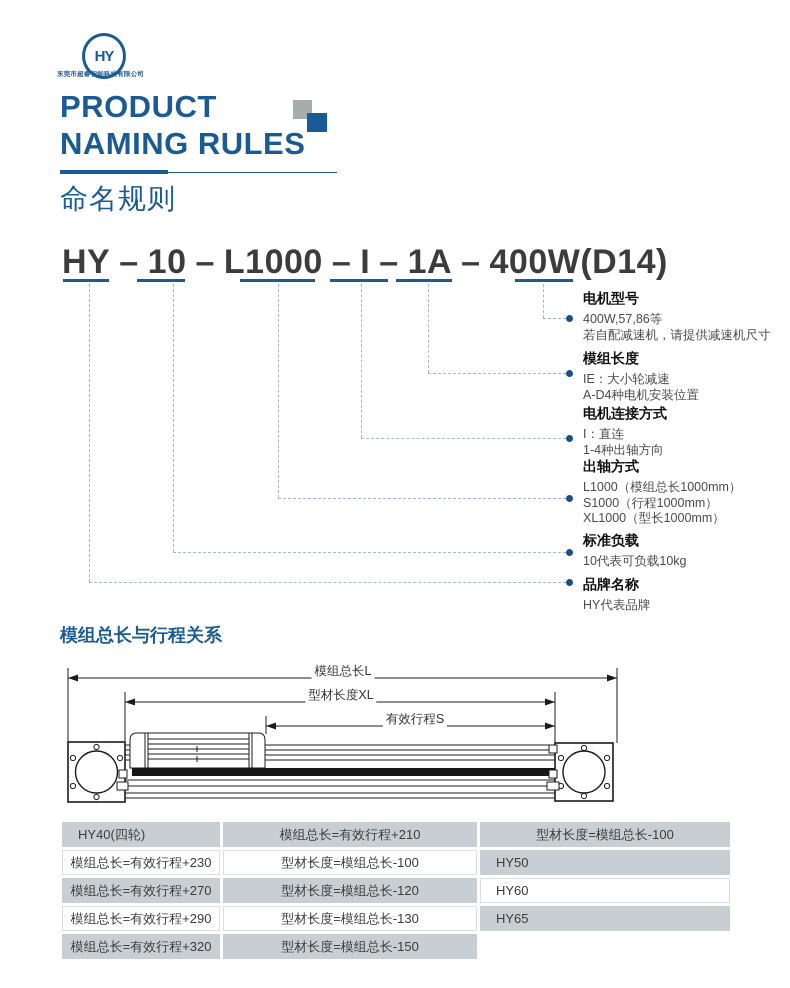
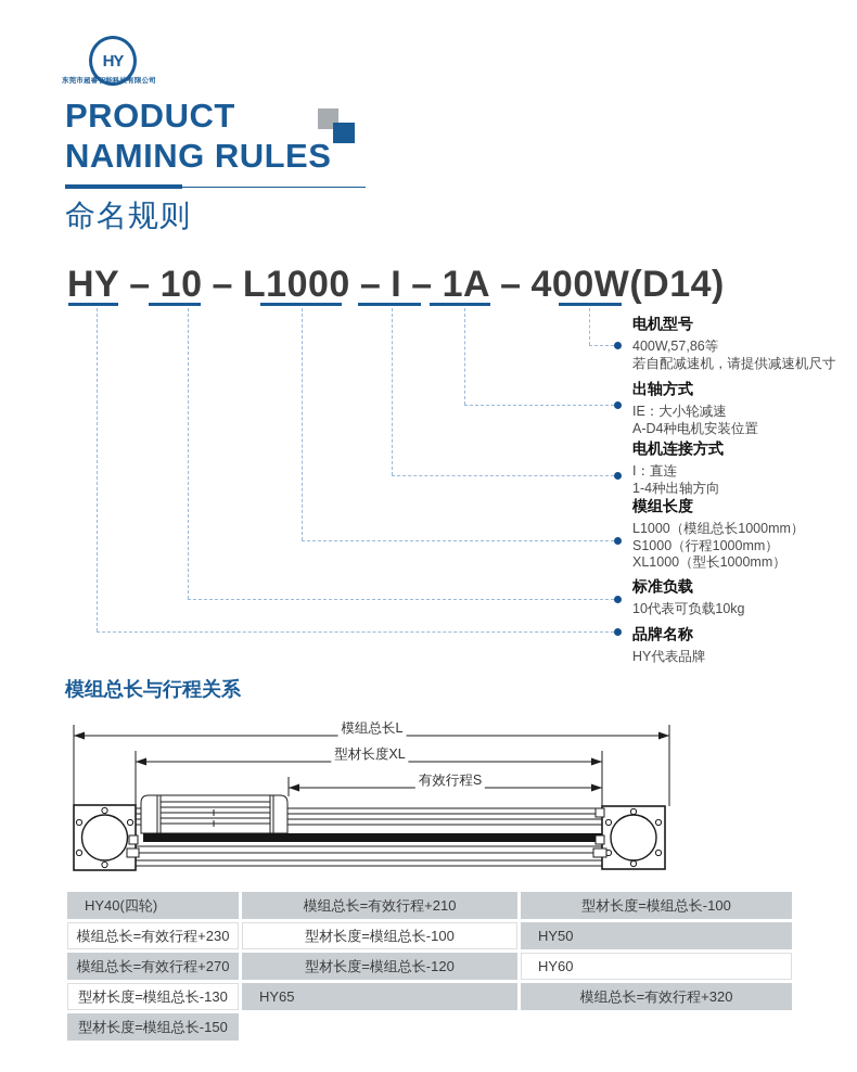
  HY
  PRODUCT
  NAMING RULES
  命名规则
  HY
  –
  10
  –
  L1000
  –
  I
  –
  1A
  –
  400W(D14)
  电机型号
  400W,57,86等
  若自配减速机，请提供减速机尺寸
- 模组长度
+ 出轴方式
  IE：大小轮减速
  A-D4种电机安装位置
  电机连接方式
  I：直连
  1-4种出轴方向
- 出轴方式
+ 模组长度
  L1000（模组总长1000mm）
  S1000（行程1000mm）
  XL1000（型长1000mm）
  标准负载
  10代表可负载10kg
  品牌名称
  HY代表品牌
  模组总长与行程关系
  模组总长L
  型材长度XL
  有效行程S
  HY40(四轮)
  模组总长=有效行程+210
  型材长度=模组总长-100
  模组总长=有效行程+230
  型材长度=模组总长-100
  HY50
  模组总长=有效行程+270
  型材长度=模组总长-120
  HY60
- 模组总长=有效行程+290
  型材长度=模组总长-130
  HY65
  模组总长=有效行程+320
  型材长度=模组总长-150
